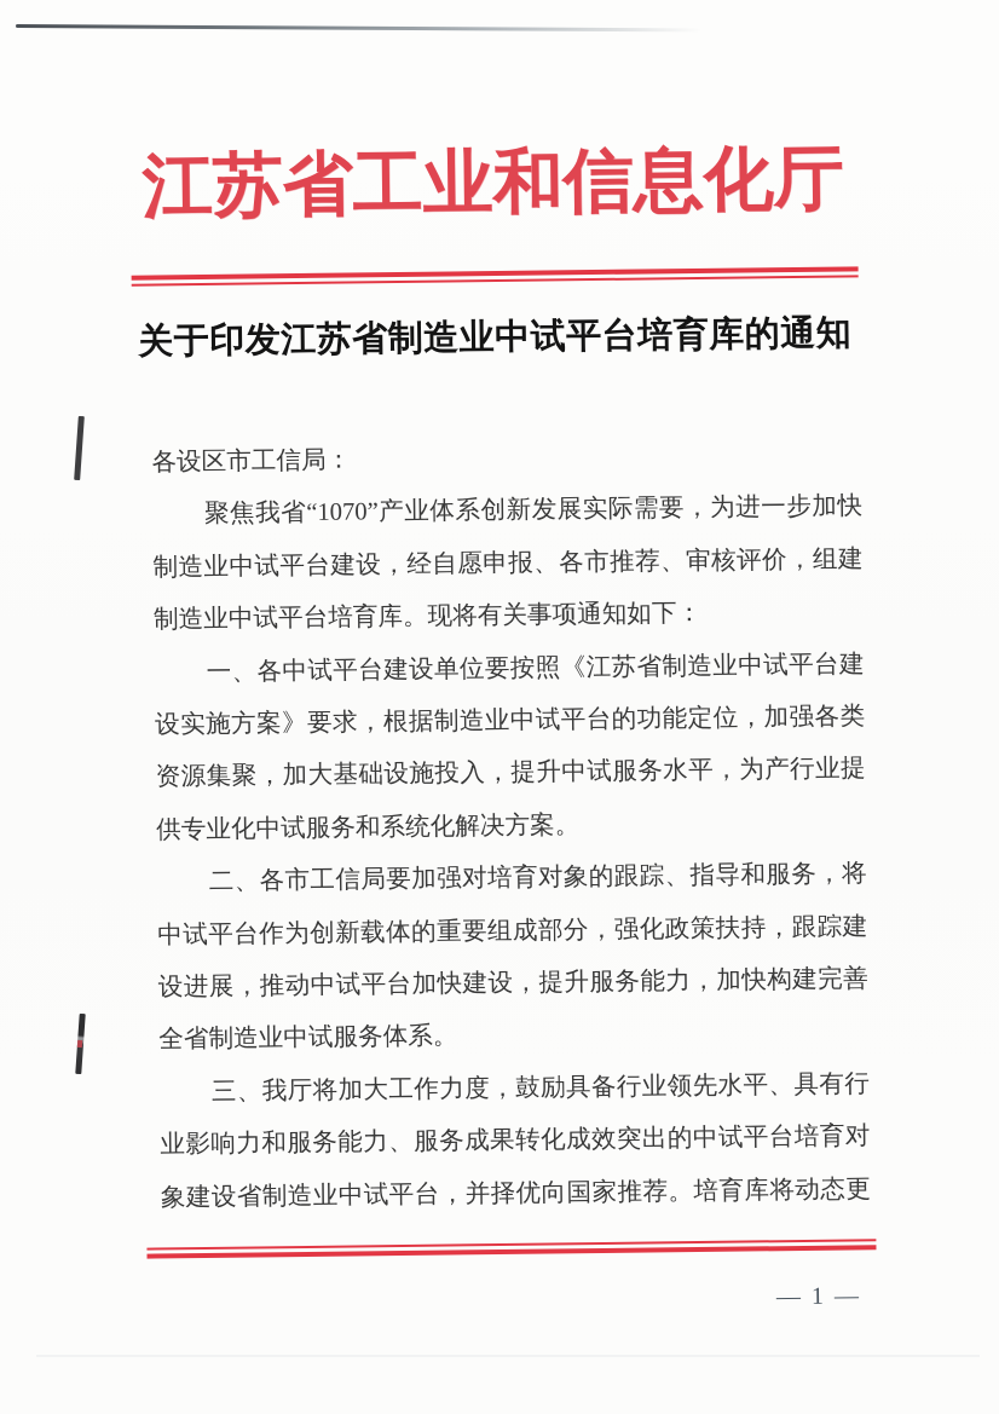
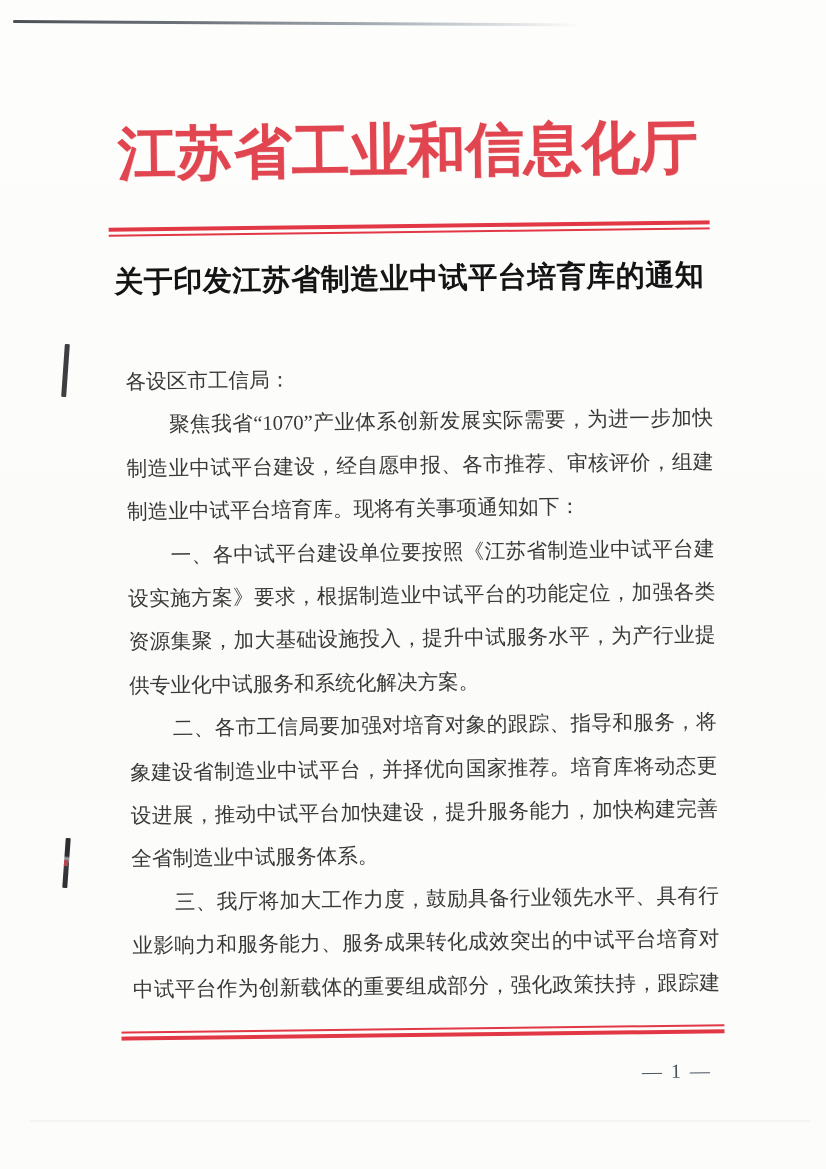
  江苏省工业和信息化厅
  关于印发江苏省制造业中试平台培育库的通知
  各设区市工信局：
  聚焦我省“1070”产业体系创新发展实际需要，为进一步加快
  制造业中试平台建设，经自愿申报、各市推荐、审核评价，组建
  制造业中试平台培育库。现将有关事项通知如下：
  一、各中试平台建设单位要按照《江苏省制造业中试平台建
  设实施方案》要求，根据制造业中试平台的功能定位，加强各类
  资源集聚，加大基础设施投入，提升中试服务水平，为产行业提
  供专业化中试服务和系统化解决方案。
  二、各市工信局要加强对培育对象的跟踪、指导和服务，将
- 中试平台作为创新载体的重要组成部分，强化政策扶持，跟踪建
+ 象建设省制造业中试平台，并择优向国家推荐。培育库将动态更
  设进展，推动中试平台加快建设，提升服务能力，加快构建完善
  全省制造业中试服务体系。
  三、我厅将加大工作力度，鼓励具备行业领先水平、具有行
  业影响力和服务能力、服务成果转化成效突出的中试平台培育对
- 象建设省制造业中试平台，并择优向国家推荐。培育库将动态更
+ 中试平台作为创新载体的重要组成部分，强化政策扶持，跟踪建
  — 1 —
